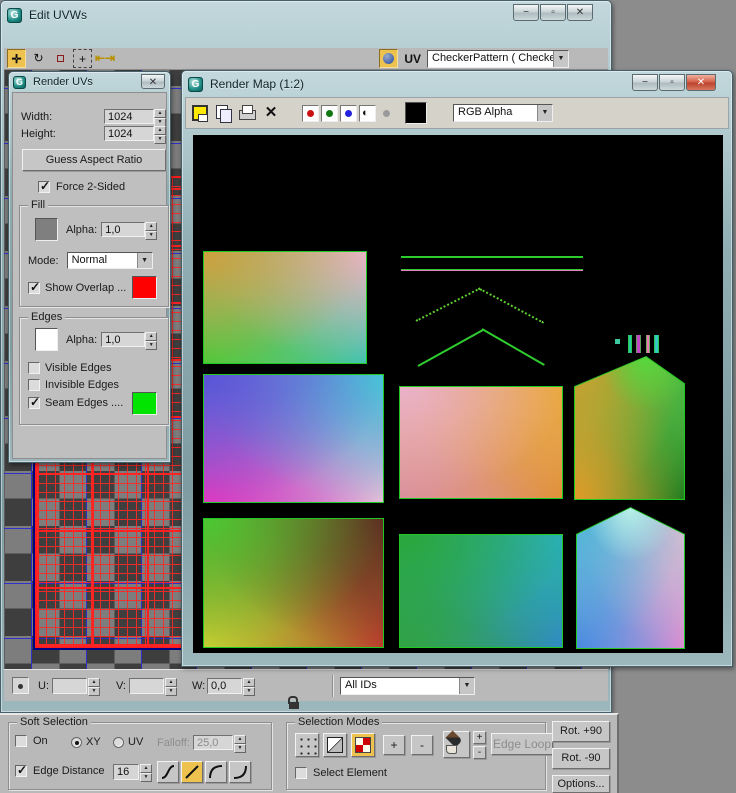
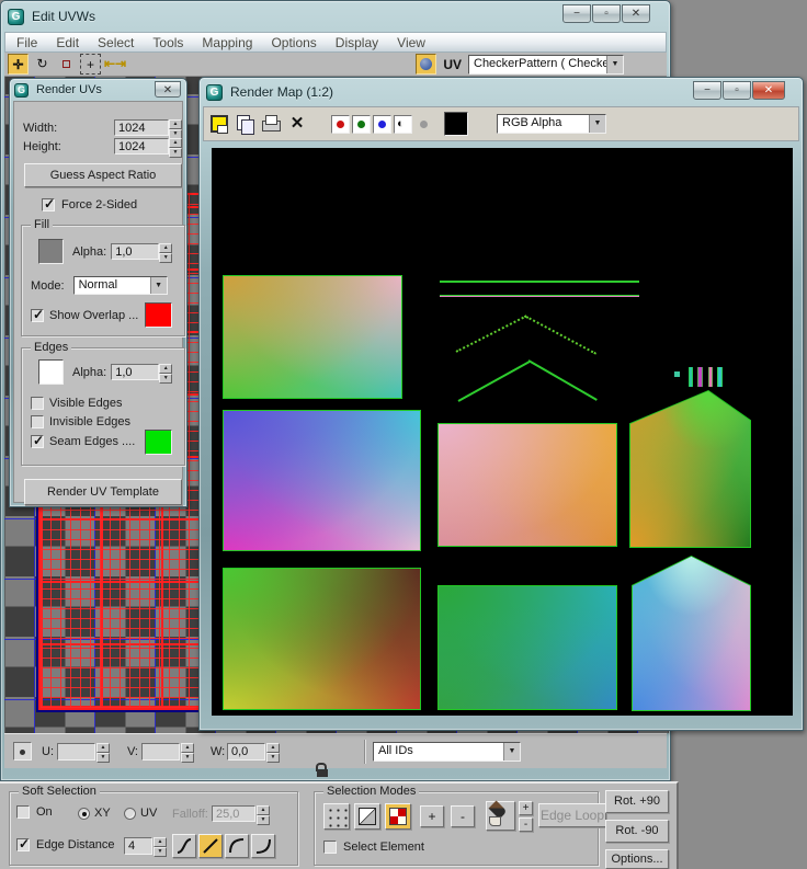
  G
  Edit UVWs
  −
  ▫
  ✕
+ File
+ Edit
+ Select
+ Tools
+ Mapping
+ Options
+ Display
+ View
  ✛
  ↻
  +
  ⇤⇥
  UV
  CheckerPattern ( Check
  U:
  V:
  W:
  0,0
  All IDs
  G
  Render UVs
  ✕
  Width:
  1024
  Height:
  1024
  Guess Aspect Ratio
  Force 2-Sided
  Fill
  Alpha:
  1,0
  Mode:
  Normal
  Show Overlap ...
  Edges
  Alpha:
  1,0
  Visible Edges
  Invisible Edges
  Seam Edges ....
+ Render UV Template
  G
  Render Map (1:2)
  −
  ▫
  ✕
  ✕
  ◐
  RGB Alpha
  Soft Selection
  On
  XY
  UV
  Falloff:
  25,0
  Edge Distance
- 16
+ 4
  Selection Modes
  +
  -
  +
  -
  Edge Loop
  Select Element
  Rot. +90
  Rot. -90
  Options...
